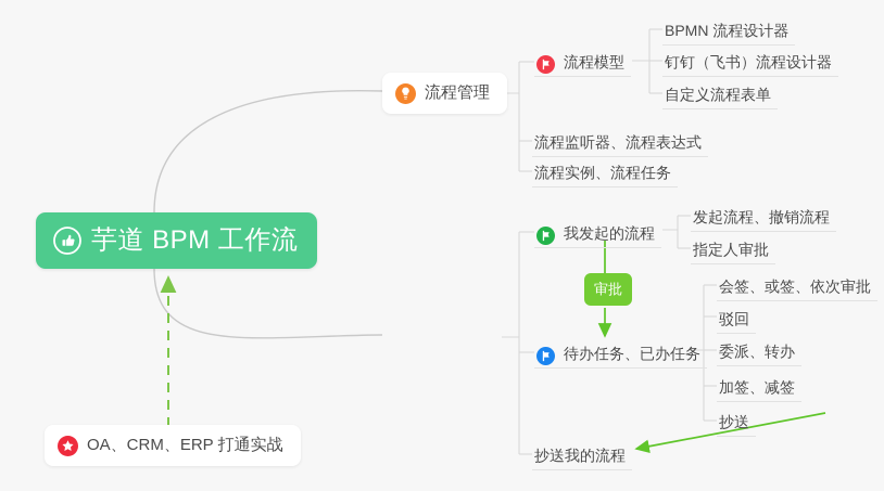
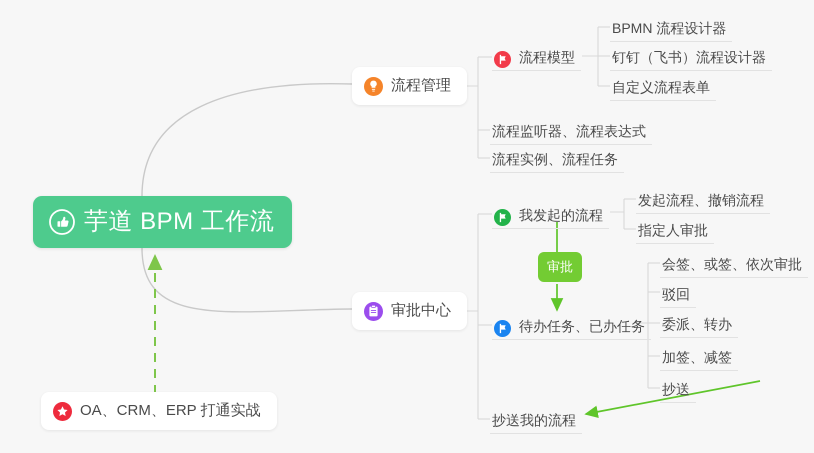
  芋道 BPM 工作流
  流程管理
  流程模型
  BPMN 流程设计器
  钉钉（飞书）流程设计器
  自定义流程表单
  流程监听器、流程表达式
  流程实例、流程任务
+ 审批中心
  我发起的流程
  发起流程、撤销流程
  指定人审批
  审批
  待办任务、已办任务
  会签、或签、依次审批
  驳回
  委派、转办
  加签、减签
  抄送
  抄送我的流程
  OA、CRM、ERP 打通实战
